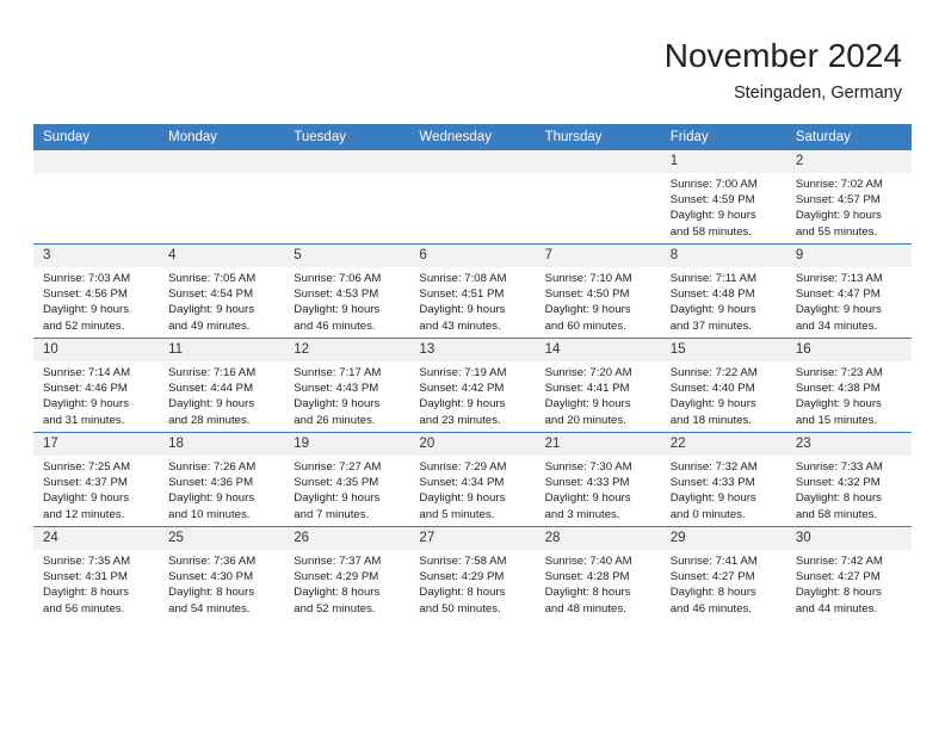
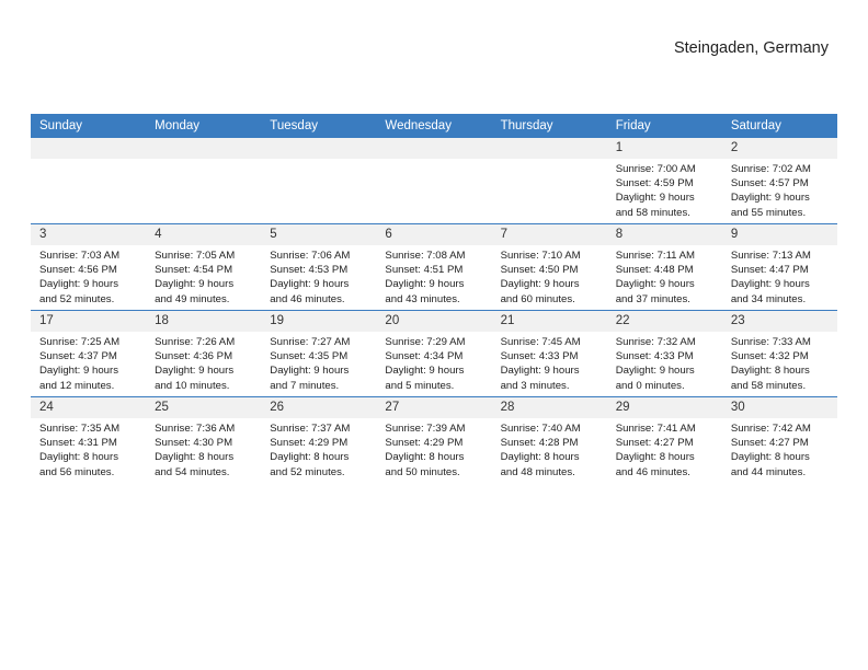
- November 2024
  Steingaden, Germany
  Sunday	Monday	Tuesday	Wednesday	Thursday	Friday	Saturday
  					1Sunrise: 7:00 AMSunset: 4:59 PMDaylight: 9 hoursand 58 minutes.	2Sunrise: 7:02 AMSunset: 4:57 PMDaylight: 9 hoursand 55 minutes.
  3Sunrise: 7:03 AMSunset: 4:56 PMDaylight: 9 hoursand 52 minutes.	4Sunrise: 7:05 AMSunset: 4:54 PMDaylight: 9 hoursand 49 minutes.	5Sunrise: 7:06 AMSunset: 4:53 PMDaylight: 9 hoursand 46 minutes.	6Sunrise: 7:08 AMSunset: 4:51 PMDaylight: 9 hoursand 43 minutes.	7Sunrise: 7:10 AMSunset: 4:50 PMDaylight: 9 hoursand 60 minutes.	8Sunrise: 7:11 AMSunset: 4:48 PMDaylight: 9 hoursand 37 minutes.	9Sunrise: 7:13 AMSunset: 4:47 PMDaylight: 9 hoursand 34 minutes.
- 10Sunrise: 7:14 AMSunset: 4:46 PMDaylight: 9 hoursand 31 minutes.	11Sunrise: 7:16 AMSunset: 4:44 PMDaylight: 9 hoursand 28 minutes.	12Sunrise: 7:17 AMSunset: 4:43 PMDaylight: 9 hoursand 26 minutes.	13Sunrise: 7:19 AMSunset: 4:42 PMDaylight: 9 hoursand 23 minutes.	14Sunrise: 7:20 AMSunset: 4:41 PMDaylight: 9 hoursand 20 minutes.	15Sunrise: 7:22 AMSunset: 4:40 PMDaylight: 9 hoursand 18 minutes.	16Sunrise: 7:23 AMSunset: 4:38 PMDaylight: 9 hoursand 15 minutes.
- 17Sunrise: 7:25 AMSunset: 4:37 PMDaylight: 9 hoursand 12 minutes.	18Sunrise: 7:26 AMSunset: 4:36 PMDaylight: 9 hoursand 10 minutes.	19Sunrise: 7:27 AMSunset: 4:35 PMDaylight: 9 hoursand 7 minutes.	20Sunrise: 7:29 AMSunset: 4:34 PMDaylight: 9 hoursand 5 minutes.	21Sunrise: 7:30 AMSunset: 4:33 PMDaylight: 9 hoursand 3 minutes.	22Sunrise: 7:32 AMSunset: 4:33 PMDaylight: 9 hoursand 0 minutes.	23Sunrise: 7:33 AMSunset: 4:32 PMDaylight: 8 hoursand 58 minutes.
+ 17Sunrise: 7:25 AMSunset: 4:37 PMDaylight: 9 hoursand 12 minutes.	18Sunrise: 7:26 AMSunset: 4:36 PMDaylight: 9 hoursand 10 minutes.	19Sunrise: 7:27 AMSunset: 4:35 PMDaylight: 9 hoursand 7 minutes.	20Sunrise: 7:29 AMSunset: 4:34 PMDaylight: 9 hoursand 5 minutes.	21Sunrise: 7:45 AMSunset: 4:33 PMDaylight: 9 hoursand 3 minutes.	22Sunrise: 7:32 AMSunset: 4:33 PMDaylight: 9 hoursand 0 minutes.	23Sunrise: 7:33 AMSunset: 4:32 PMDaylight: 8 hoursand 58 minutes.
- 24Sunrise: 7:35 AMSunset: 4:31 PMDaylight: 8 hoursand 56 minutes.	25Sunrise: 7:36 AMSunset: 4:30 PMDaylight: 8 hoursand 54 minutes.	26Sunrise: 7:37 AMSunset: 4:29 PMDaylight: 8 hoursand 52 minutes.	27Sunrise: 7:58 AMSunset: 4:29 PMDaylight: 8 hoursand 50 minutes.	28Sunrise: 7:40 AMSunset: 4:28 PMDaylight: 8 hoursand 48 minutes.	29Sunrise: 7:41 AMSunset: 4:27 PMDaylight: 8 hoursand 46 minutes.	30Sunrise: 7:42 AMSunset: 4:27 PMDaylight: 8 hoursand 44 minutes.
+ 24Sunrise: 7:35 AMSunset: 4:31 PMDaylight: 8 hoursand 56 minutes.	25Sunrise: 7:36 AMSunset: 4:30 PMDaylight: 8 hoursand 54 minutes.	26Sunrise: 7:37 AMSunset: 4:29 PMDaylight: 8 hoursand 52 minutes.	27Sunrise: 7:39 AMSunset: 4:29 PMDaylight: 8 hoursand 50 minutes.	28Sunrise: 7:40 AMSunset: 4:28 PMDaylight: 8 hoursand 48 minutes.	29Sunrise: 7:41 AMSunset: 4:27 PMDaylight: 8 hoursand 46 minutes.	30Sunrise: 7:42 AMSunset: 4:27 PMDaylight: 8 hoursand 44 minutes.
